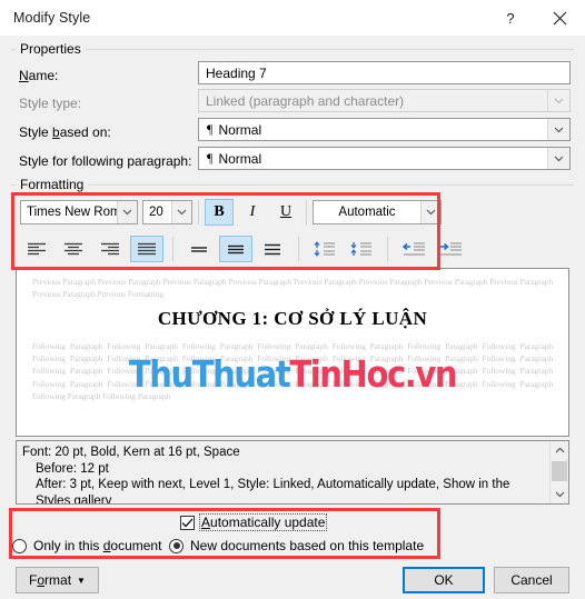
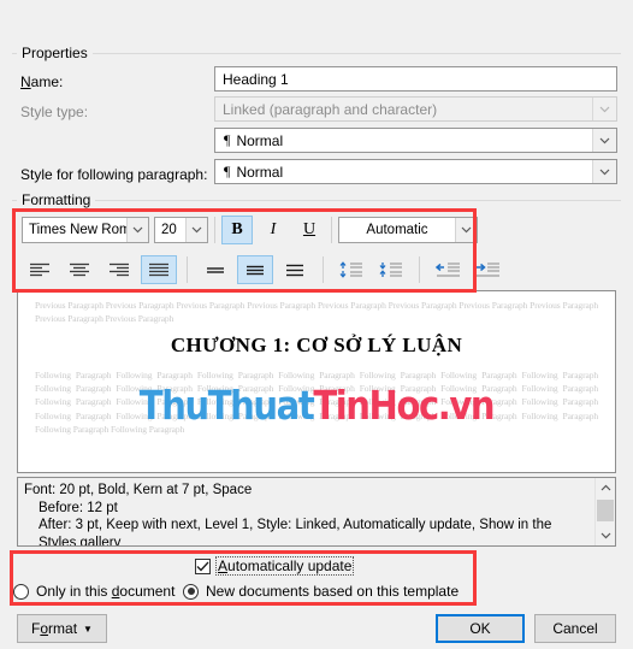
- Modify Style
- ?
  Properties
  Name:
- Heading 7
+ Heading 1
  Style type:
  Linked (paragraph and character)
- Style based on:
  ¶
  Normal
  Style for following paragraph:
  ¶
  Normal
  Formatting
  Times New Rom
  20
  B
  I
  U
  Automatic
- Previous Paragraph Previous Paragraph Previous Paragraph Previous Paragraph Previous Paragraph Previous Paragraph Previous Paragraph Previous Paragraph Previous Paragraph Previous Formatting
+ Previous Paragraph Previous Paragraph Previous Paragraph Previous Paragraph Previous Paragraph Previous Paragraph Previous Paragraph Previous Paragraph Previous Paragraph Previous Paragraph
  CHƯƠNG 1: CƠ SỞ LÝ LUẬN
  Following Paragraph Following Paragraph Following Paragraph Following Paragraph Following Paragraph Following Paragraph Following Paragraph Following Paragraph Following Paragraph Following Paragraph Following Paragraph Following Paragraph Following Paragraph Following Paragraph Following Paragraph Following Paragraph Following Paragraph Following Paragraph Following Paragraph Following Paragraph Following Paragraph Following Paragraph Following Paragraph Following Paragraph Following Paragraph Following Paragraph Following Paragraph Following Paragraph Following Paragraph Following Paragraph
  ThuThuatTinHoc.vn
- Font: 20 pt, Bold, Kern at 16 pt, Space
+ Font: 20 pt, Bold, Kern at 7 pt, Space
  Before: 12 pt
  After: 3 pt, Keep with next, Level 1, Style: Linked, Automatically update, Show in the Styles gallery
  Automatically update
  Only in this document
  New documents based on this template
  Format
  ▼
  OK
  Cancel
